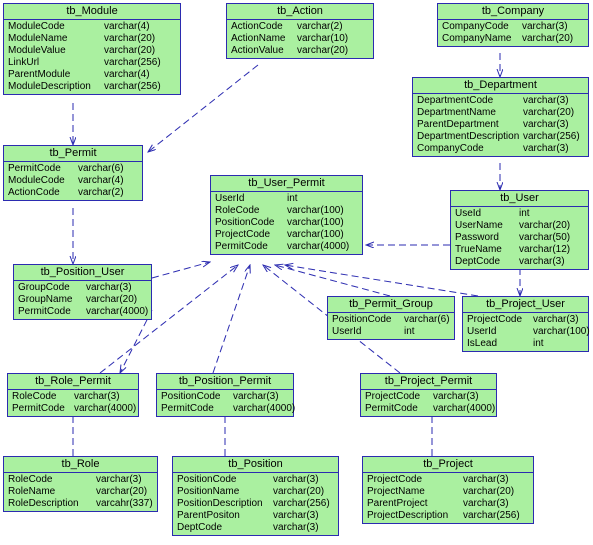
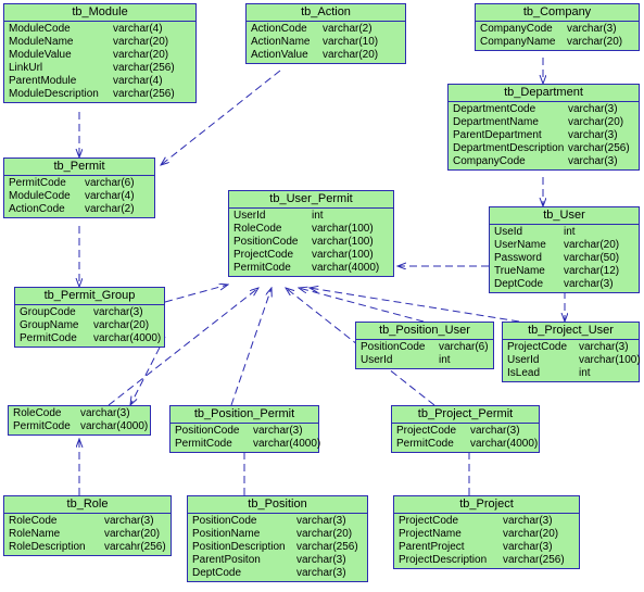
  tb_Module
  ModuleCode
  varchar(4)
  ModuleName
  varchar(20)
  ModuleValue
  varchar(20)
  LinkUrl
  varchar(256)
  ParentModule
  varchar(4)
  ModuleDescription
  varchar(256)
  tb_Action
  ActionCode
  varchar(2)
  ActionName
  varchar(10)
  ActionValue
  varchar(20)
  tb_Company
  CompanyCode
  varchar(3)
  CompanyName
  varchar(20)
  tb_Department
  DepartmentCode
  varchar(3)
  DepartmentName
  varchar(20)
  ParentDepartment
  varchar(3)
  DepartmentDescription
  varchar(256)
  CompanyCode
  varchar(3)
  tb_Permit
  PermitCode
  varchar(6)
  ModuleCode
  varchar(4)
  ActionCode
  varchar(2)
  tb_User_Permit
  UserId
  int
  RoleCode
  varchar(100)
  PositionCode
  varchar(100)
  ProjectCode
  varchar(100)
  PermitCode
  varchar(4000)
  tb_User
  UseId
  int
  UserName
  varchar(20)
  Password
  varchar(50)
  TrueName
  varchar(12)
  DeptCode
  varchar(3)
- tb_Position_User
+ tb_Permit_Group
  GroupCode
  varchar(3)
  GroupName
  varchar(20)
  PermitCode
  varchar(4000)
- tb_Permit_Group
+ tb_Position_User
  PositionCode
  varchar(6)
  UserId
  int
  tb_Project_User
  ProjectCode
  varchar(3)
  UserId
  varchar(100)
  IsLead
  int
- tb_Role_Permit
  RoleCode
  varchar(3)
  PermitCode
  varchar(4000)
  tb_Position_Permit
  PositionCode
  varchar(3)
  PermitCode
  varchar(4000)
  tb_Project_Permit
  ProjectCode
  varchar(3)
  PermitCode
  varchar(4000)
  tb_Role
  RoleCode
  varchar(3)
  RoleName
  varchar(20)
  RoleDescription
- varcahr(337)
+ varcahr(256)
  tb_Position
  PositionCode
  varchar(3)
  PositionName
  varchar(20)
  PositionDescription
  varchar(256)
  ParentPositon
  varchar(3)
  DeptCode
  varchar(3)
  tb_Project
  ProjectCode
  varchar(3)
  ProjectName
  varchar(20)
  ParentProject
  varchar(3)
  ProjectDescription
  varchar(256)
